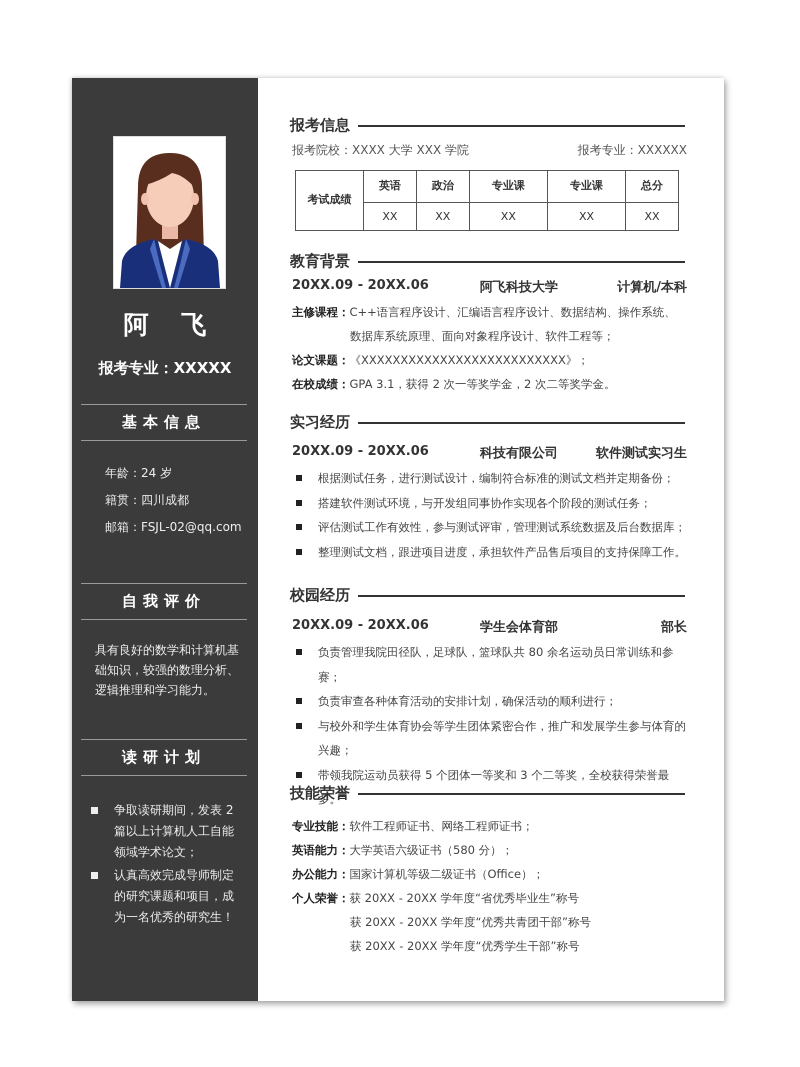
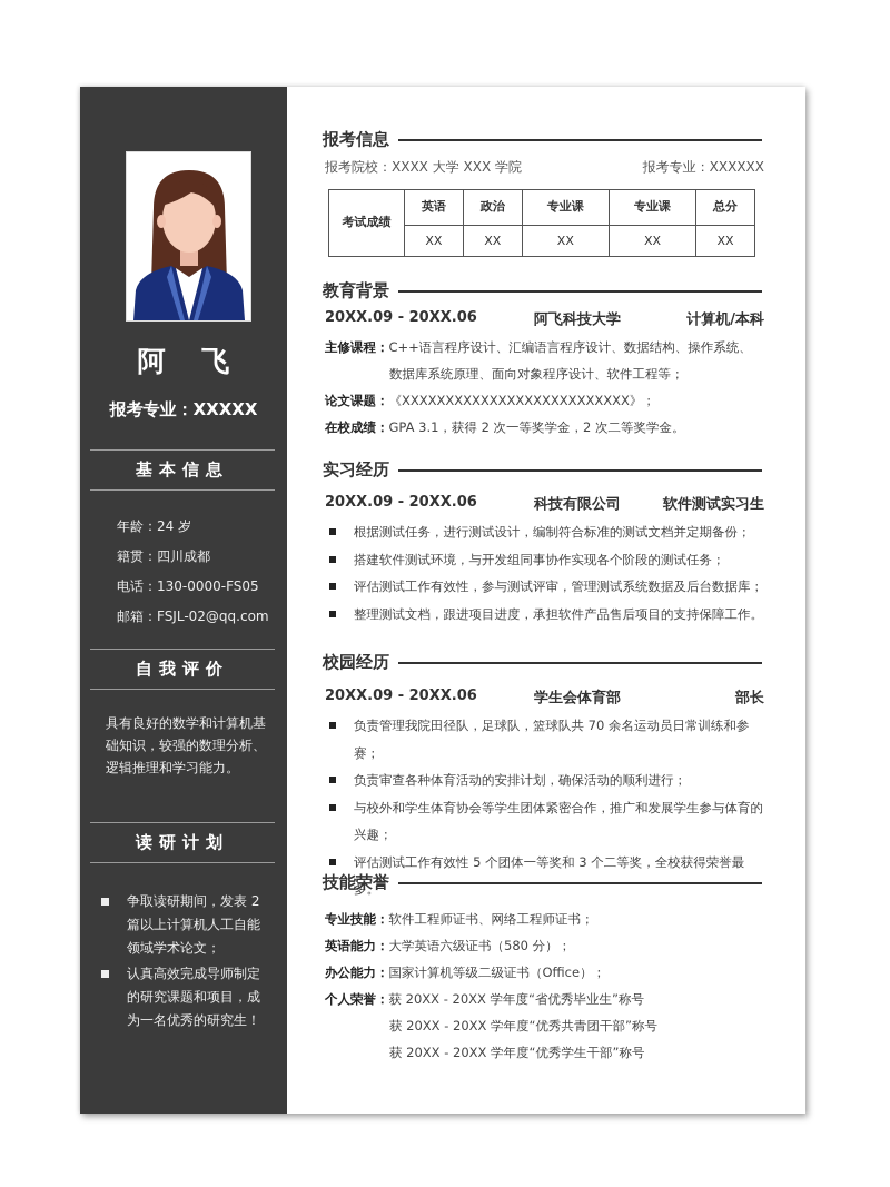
  阿 飞
  报考专业：XXXXX
  基本信息
  年龄：24 岁
  籍贯：四川成都
+ 电话：130-0000-FS05
  邮箱：FSJL-02@qq.com
  自我评价
  具有良好的数学和计算机基础知识，较强的数理分析、逻辑推理和学习能力。
  读研计划
  争取读研期间，发表 2 篇以上计算机人工自能领域学术论文；
  认真高效完成导师制定的研究课题和项目，成为一名优秀的研究生！
  报考信息
  报考院校：XXXX 大学 XXX 学院
  报考专业：XXXXXX
  考试成绩	英语	政治	专业课	专业课	总分
  XX	XX	XX	XX	XX
  教育背景
  20XX.09 - 20XX.06
  阿飞科技大学
  计算机/本科
  主修课程：C++语言程序设计、汇编语言程序设计、数据结构、操作系统、
  数据库系统原理、面向对象程序设计、软件工程等；
  论文课题：《XXXXXXXXXXXXXXXXXXXXXXXXXX》；
  在校成绩：GPA 3.1，获得 2 次一等奖学金，2 次二等奖学金。
  实习经历
  20XX.09 - 20XX.06
  科技有限公司
  软件测试实习生
  根据测试任务，进行测试设计，编制符合标准的测试文档并定期备份；
  搭建软件测试环境，与开发组同事协作实现各个阶段的测试任务；
  评估测试工作有效性，参与测试评审，管理测试系统数据及后台数据库；
  整理测试文档，跟进项目进度，承担软件产品售后项目的支持保障工作。
  校园经历
  20XX.09 - 20XX.06
  学生会体育部
  部长
- 负责管理我院田径队，足球队，篮球队共 80 余名运动员日常训练和参赛；
+ 负责管理我院田径队，足球队，篮球队共 70 余名运动员日常训练和参赛；
  负责审查各种体育活动的安排计划，确保活动的顺利进行；
  与校外和学生体育协会等学生团体紧密合作，推广和发展学生参与体育的兴趣；
- 带领我院运动员获得 5 个团体一等奖和 3 个二等奖，全校获得荣誉最多。
+ 评估测试工作有效性 5 个团体一等奖和 3 个二等奖，全校获得荣誉最多。
  技能荣誉
  专业技能：软件工程师证书、网络工程师证书；
  英语能力：大学英语六级证书（580 分）；
  办公能力：国家计算机等级二级证书（Office）；
  个人荣誉：获 20XX - 20XX 学年度“省优秀毕业生”称号
  获 20XX - 20XX 学年度“优秀共青团干部”称号
  获 20XX - 20XX 学年度“优秀学生干部”称号
